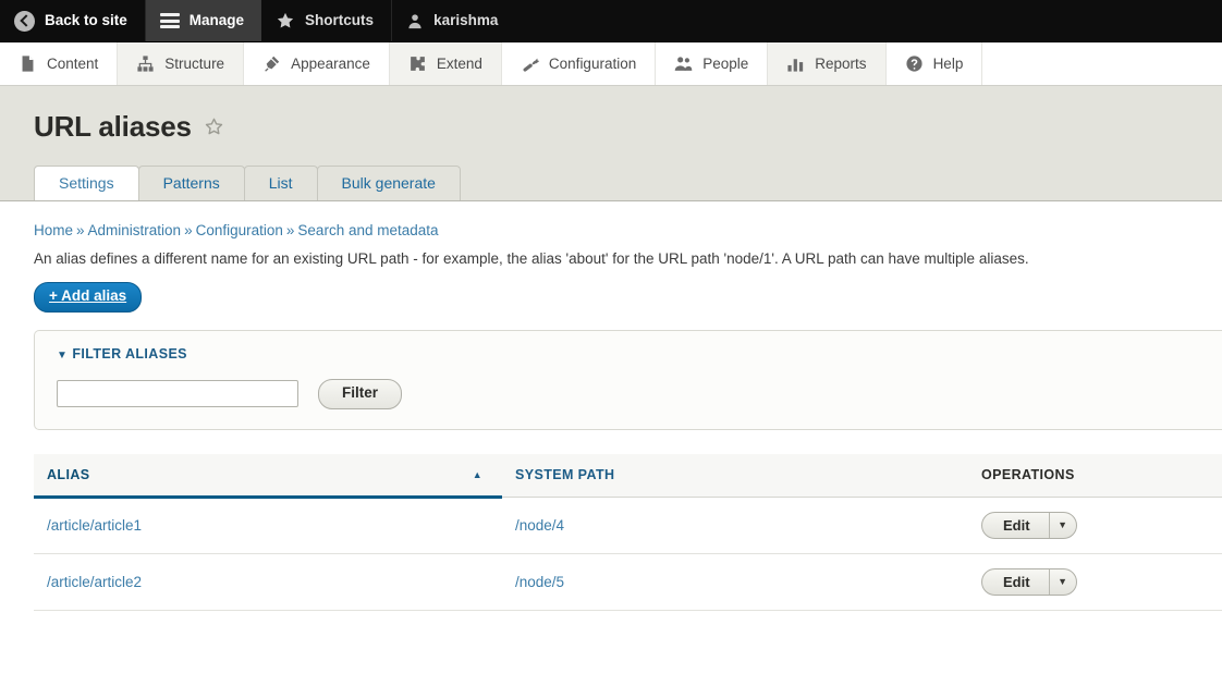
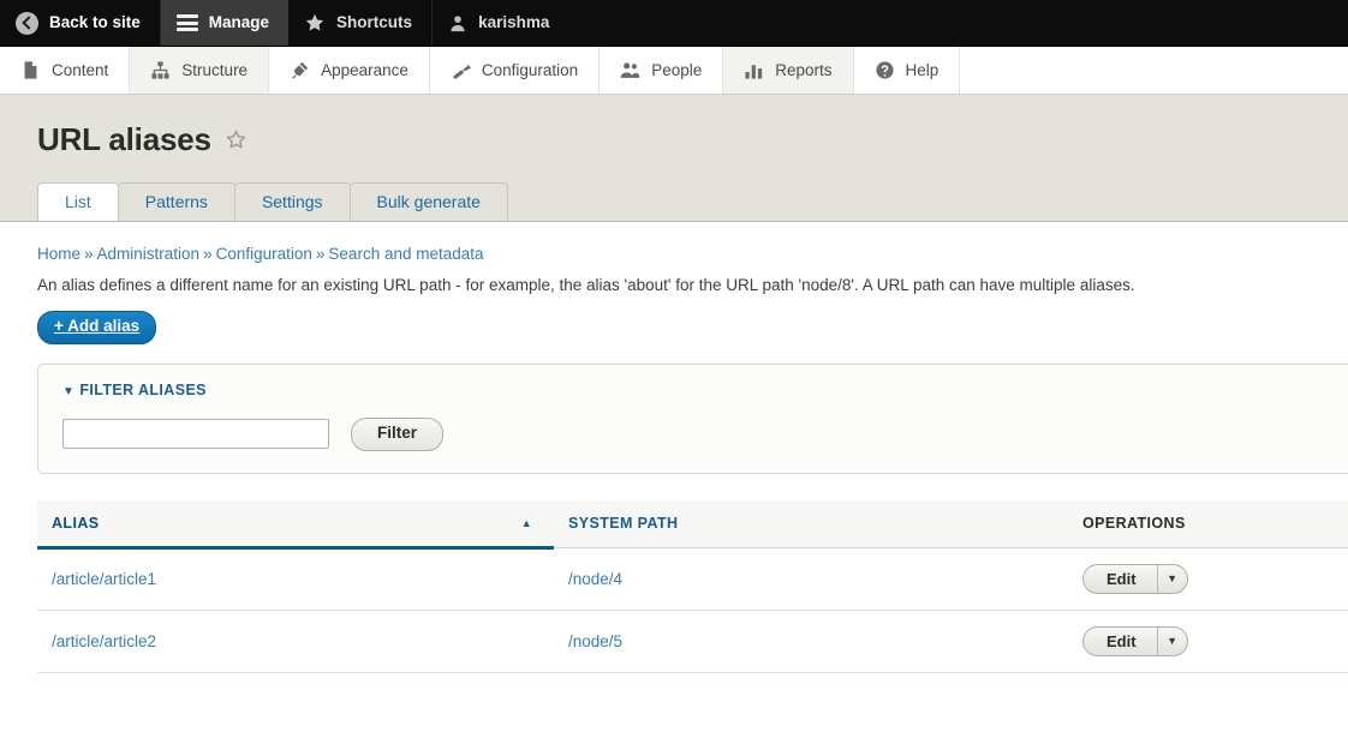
  Back to site
  Manage
  Shortcuts
  karishma
  Content
  Structure
  Appearance
- Extend
  Configuration
  People
  Reports
  Help
  URL aliases
- Settings
+ List
  Patterns
- List
+ Settings
  Bulk generate
  Home » Administration » Configuration » Search and metadata
- An alias defines a different name for an existing URL path - for example, the alias 'about' for the URL path 'node/1'. A URL path can have multiple aliases.
+ An alias defines a different name for an existing URL path - for example, the alias 'about' for the URL path 'node/8'. A URL path can have multiple aliases.
  + Add alias
  ▼ FILTER ALIASES
  Filter
  ALIAS ▲	SYSTEM PATH	OPERATIONS
  /article/article1	/node/4	Edit ▼
  /article/article2	/node/5	Edit ▼
